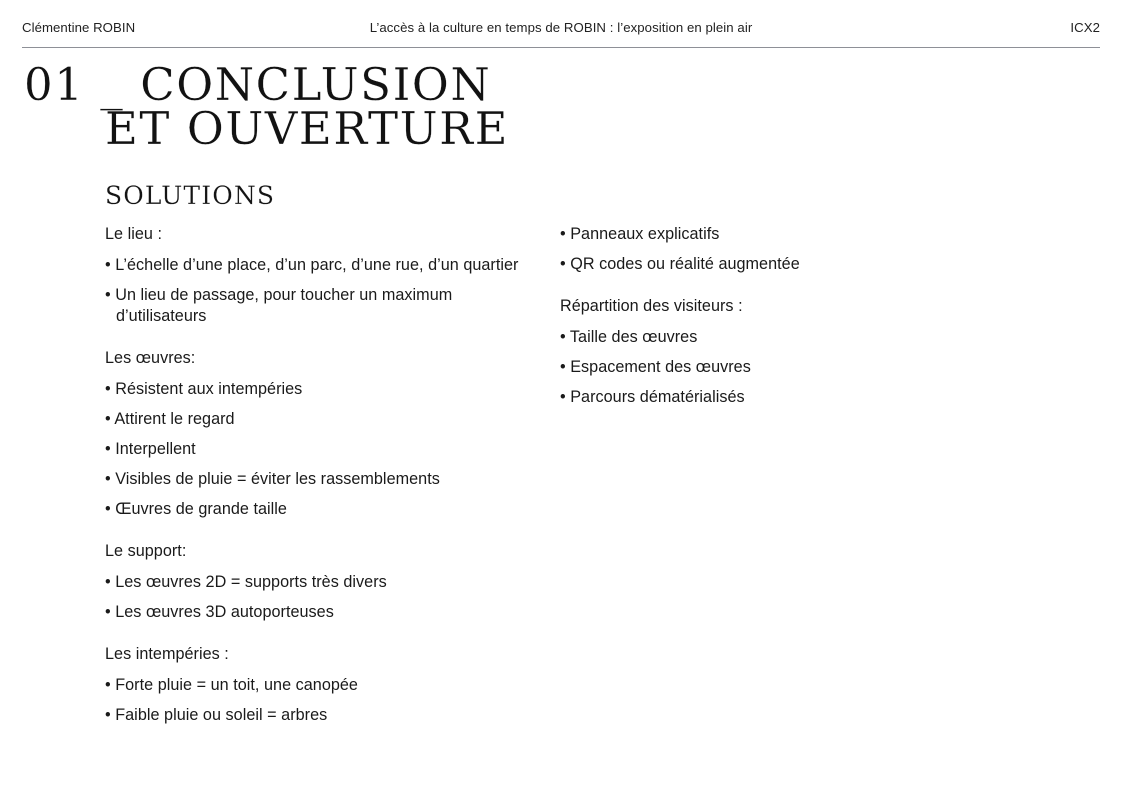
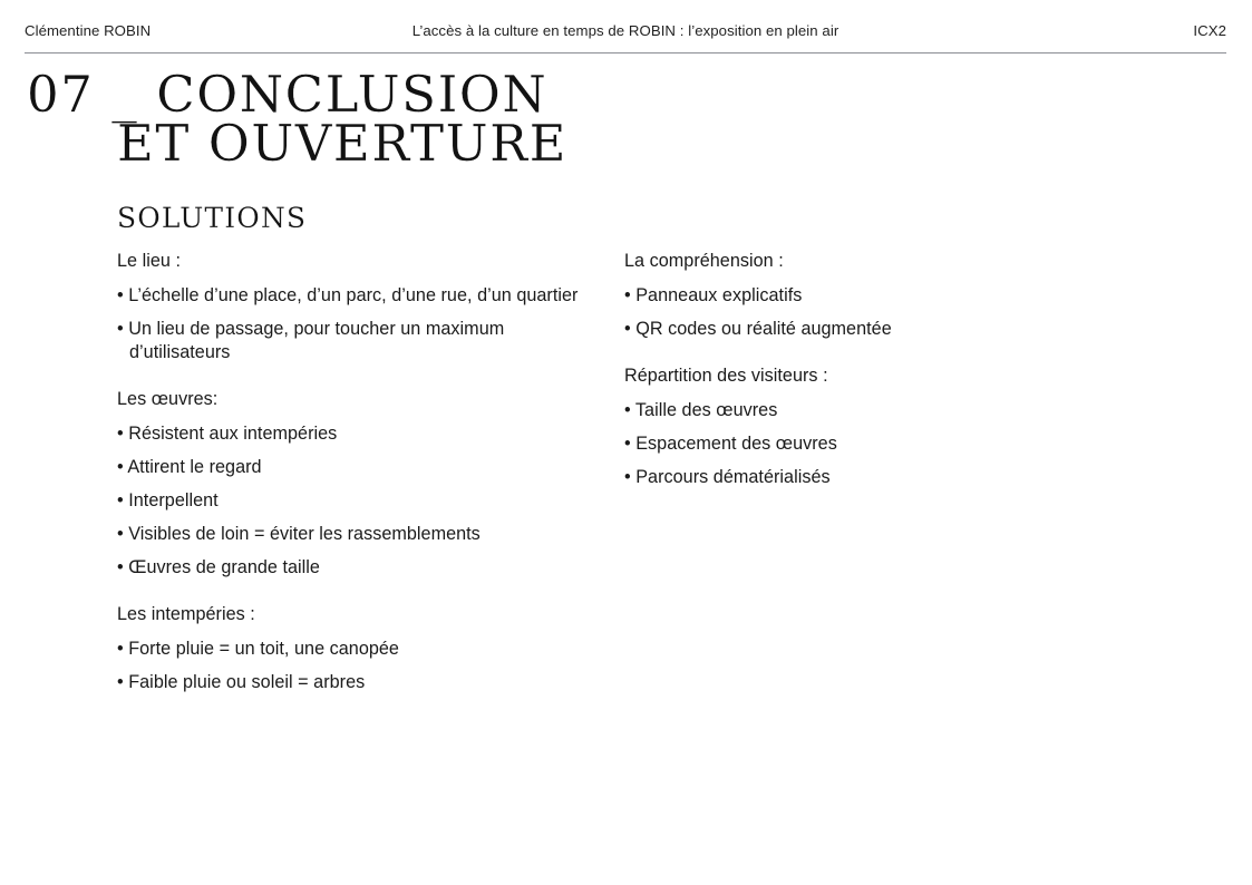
  Clémentine ROBIN
  L’accès à la culture en temps de ROBIN : l’exposition en plein air
  ICX2
- 01 _ CONCLUSION
+ 07 _ CONCLUSION
  ET OUVERTURE
  SOLUTIONS
  Le lieu :
  • L’échelle d’une place, d’un parc, d’une rue, d’un quartier
  • Un lieu de passage, pour toucher un maximum d’utilisateurs
  Les œuvres:
  • Résistent aux intempéries
  • Attirent le regard
  • Interpellent
- • Visibles de pluie = éviter les rassemblements
+ • Visibles de loin = éviter les rassemblements
  • Œuvres de grande taille
- Le support:
- • Les œuvres 2D = supports très divers
- • Les œuvres 3D autoporteuses
  Les intempéries :
  • Forte pluie = un toit, une canopée
  • Faible pluie ou soleil = arbres
+ La compréhension :
  • Panneaux explicatifs
  • QR codes ou réalité augmentée
  Répartition des visiteurs :
  • Taille des œuvres
  • Espacement des œuvres
  • Parcours dématérialisés
